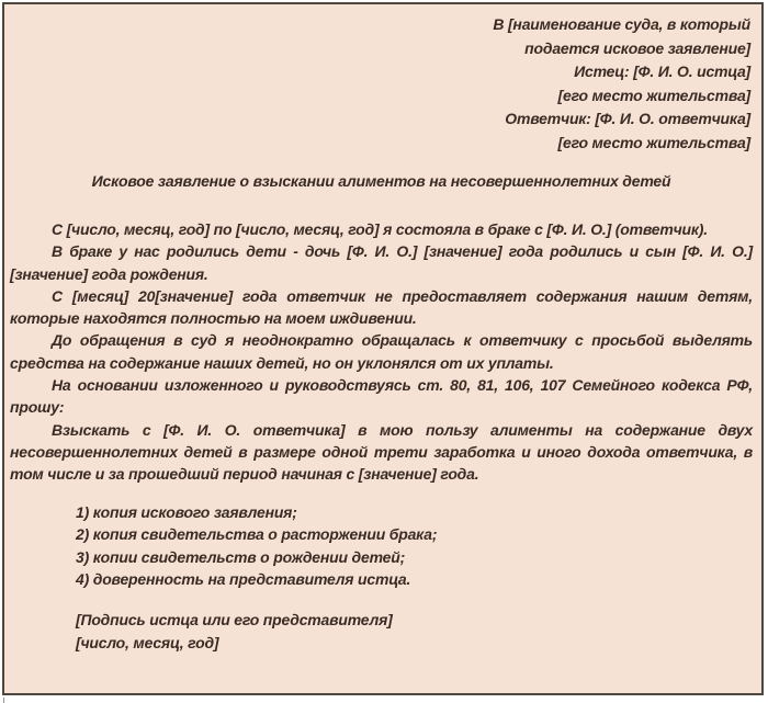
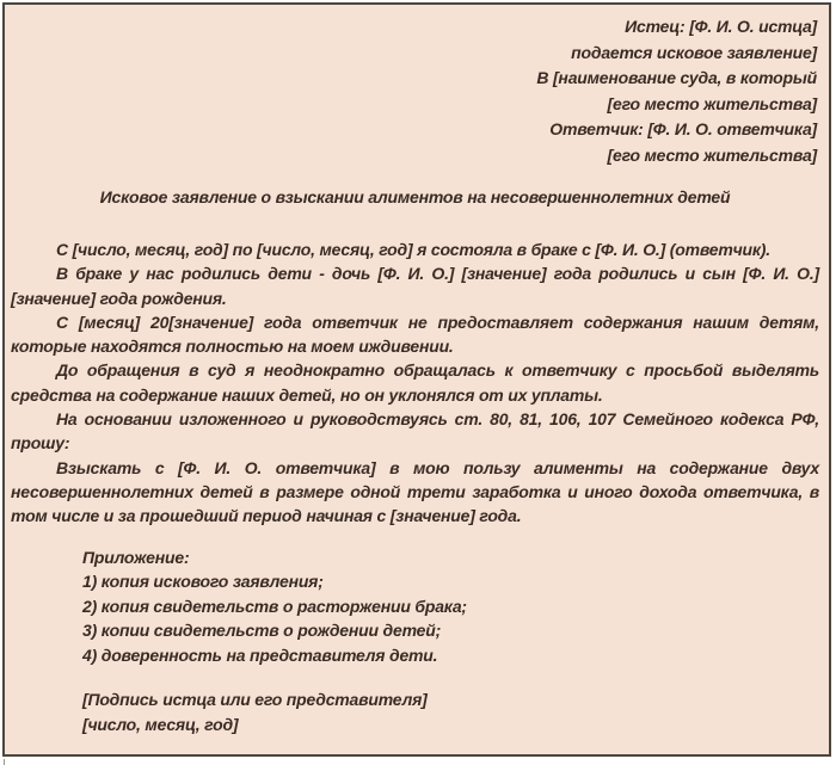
- В [наименование суда, в который
+ Истец: [Ф. И. О. истца]
  подается исковое заявление]
- Истец: [Ф. И. О. истца]
+ В [наименование суда, в который
  [его место жительства]
  Ответчик: [Ф. И. О. ответчика]
  [его место жительства]
  Исковое заявление о взыскании алиментов на несовершеннолетних детей
  С [число, месяц, год] по [число, месяц, год] я состояла в браке с [Ф. И. О.] (ответчик).
  В браке у нас родились дети - дочь [Ф. И. О.] [значение] года родились и сын [Ф. И. О.] [значение] года рождения.
  С [месяц] 20[значение] года ответчик не предоставляет содержания нашим детям, которые находятся полностью на моем иждивении.
  До обращения в суд я неоднократно обращалась к ответчику с просьбой выделять средства на содержание наших детей, но он уклонялся от их уплаты.
  На основании изложенного и руководствуясь ст. 80, 81, 106, 107 Семейного кодекса РФ, прошу:
  Взыскать с [Ф. И. О. ответчика] в мою пользу алименты на содержание двух несовершеннолетних детей в размере одной трети заработка и иного дохода ответчика, в том числе и за прошедший период начиная с [значение] года.
+ Приложение:
  1) копия искового заявления;
- 2) копия свидетельства о расторжении брака;
+ 2) копия свидетельств о расторжении брака;
  3) копии свидетельств о рождении детей;
- 4) доверенность на представителя истца.
+ 4) доверенность на представителя дети.
  [Подпись истца или его представителя]
  [число, месяц, год]
